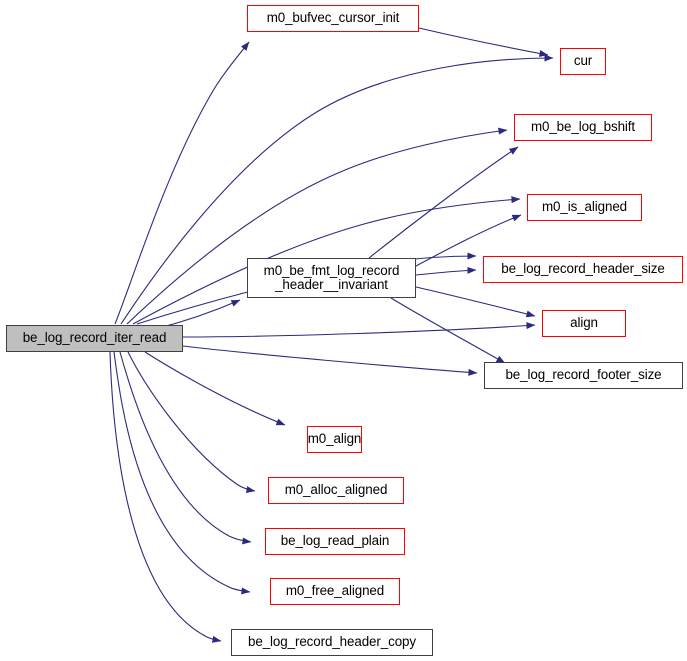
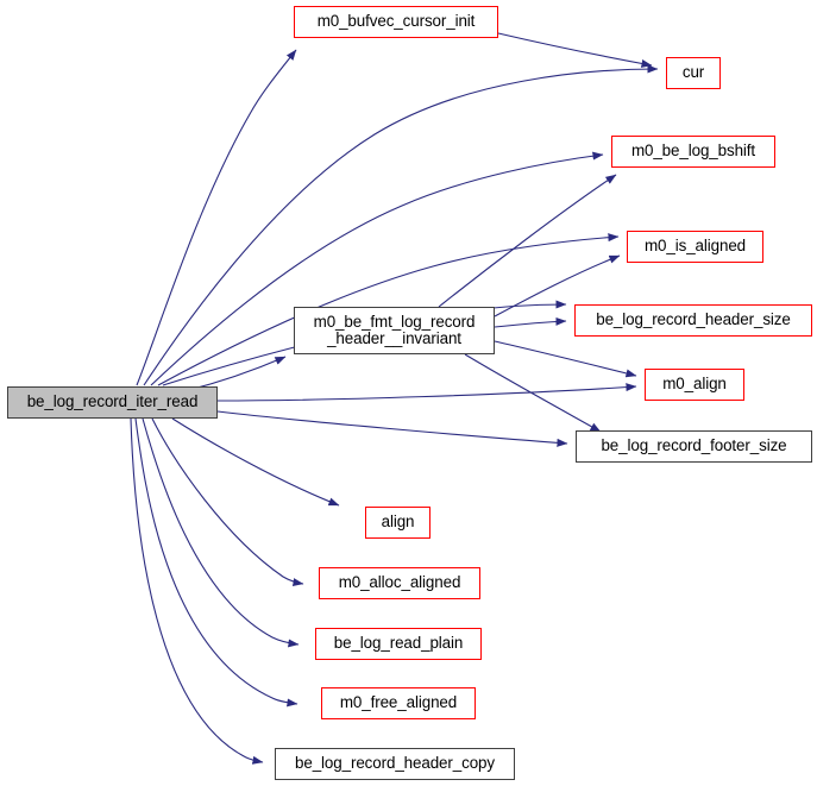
  be_log_record_iter_read
  m0_bufvec_cursor_init
  cur
  m0_be_log_bshift
  m0_is_aligned
  be_log_record_header_size
  m0_be_fmt_log_record
  _header__invariant
- align
+ m0_align
  be_log_record_footer_size
- m0_align
+ align
  m0_alloc_aligned
  be_log_read_plain
  m0_free_aligned
  be_log_record_header_copy
